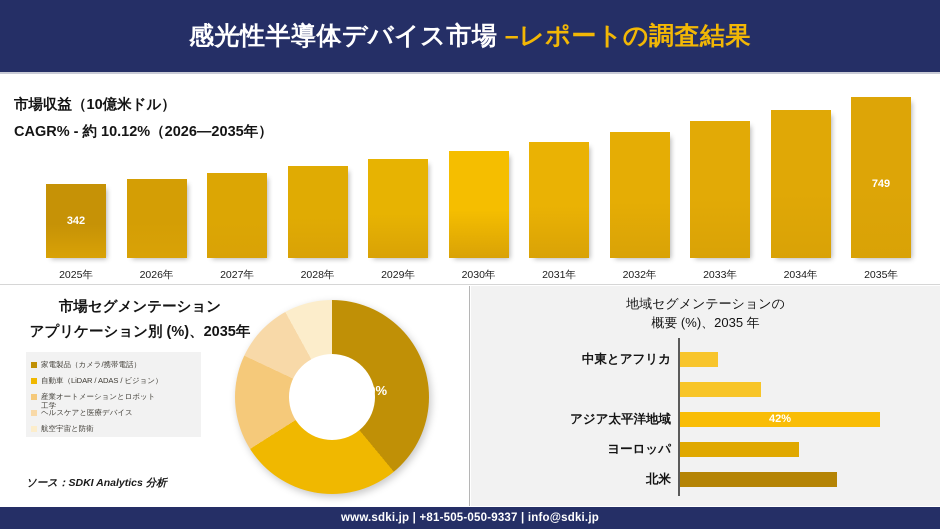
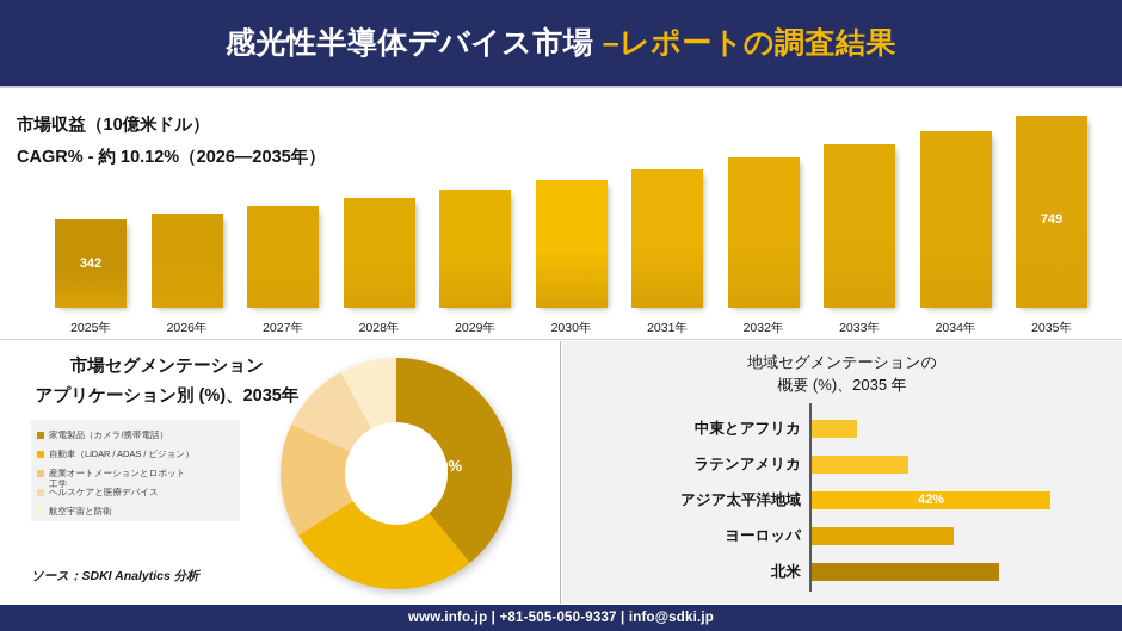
  感光性半導体デバイス市場 –レポートの調査結果
  市場収益（10億米ドル）
  CAGR% - 約 10.12%（2026—2035年）
  342
  2025年
  2026年
  2027年
  2028年
  2029年
  2030年
  2031年
  2032年
  2033年
  2034年
  749
  2035年
  市場セグメンテーション
  アプリケーション別 (%)、2035年
  家電製品（カメラ/携帯電話）
  自動車（LiDAR / ADAS / ビジョン）
  産業オートメーションとロボット
  ヘルスケアと医療デバイス
  工学
  航空宇宙と防衛
  39%
  ソース：SDKI Analytics 分析
  地域セグメンテーションの
  概要 (%)、2035 年
  中東とアフリカ
+ ラテンアメリカ
  アジア太平洋地域
  42%
  ヨーロッパ
  北米
- www.sdki.jp | +81-505-050-9337 | info@sdki.jp
+ www.info.jp | +81-505-050-9337 | info@sdki.jp
